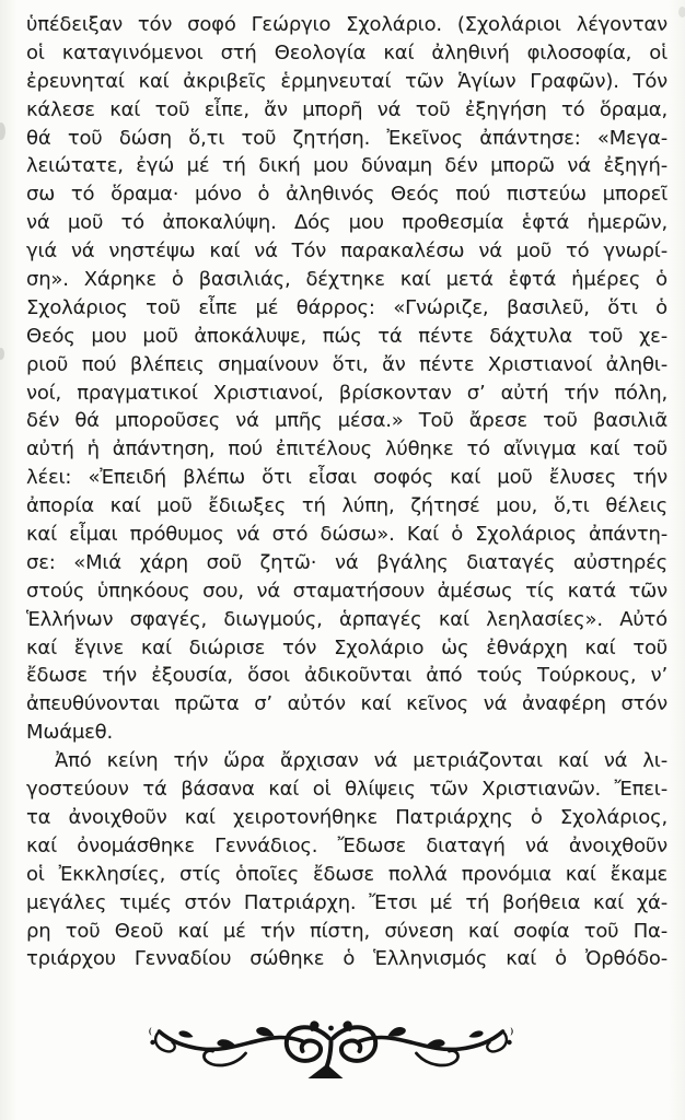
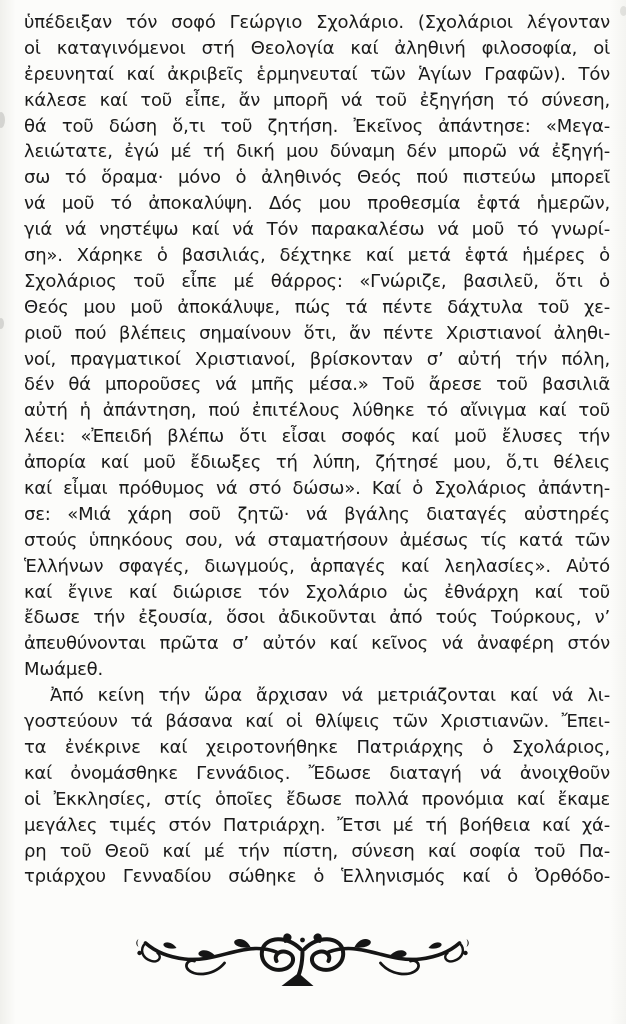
  ὑπέδειξαν τόν σοφό Γεώργιο Σχολάριο. (Σχολάριοι λέγονταν
  οἱ καταγινόμενοι στή Θεολογία καί ἀληθινή φιλοσοφία, οἱ
  ἐρευνηταί καί ἀκριβεῖς ἑρμηνευταί τῶν Ἁγίων Γραφῶν). Τόν
- κάλεσε καί τοῦ εἶπε, ἄν μπορῆ νά τοῦ ἐξηγήση τό ὅραμα,
+ κάλεσε καί τοῦ εἶπε, ἄν μπορῆ νά τοῦ ἐξηγήση τό σύνεση,
  θά τοῦ δώση ὅ,τι τοῦ ζητήση. Ἐκεῖνος ἀπάντησε: «Μεγα-
  λειώτατε, ἐγώ μέ τή δική μου δύναμη δέν μπορῶ νά ἐξηγή-
  σω τό ὅραμα· μόνο ὁ ἀληθινός Θεός πού πιστεύω μπορεῖ
  νά μοῦ τό ἀποκαλύψη. Δός μου προθεσμία ἑφτά ἡμερῶν,
  γιά νά νηστέψω καί νά Τόν παρακαλέσω νά μοῦ τό γνωρί-
  ση». Χάρηκε ὁ βασιλιάς, δέχτηκε καί μετά ἑφτά ἡμέρες ὁ
  Σχολάριος τοῦ εἶπε μέ θάρρος: «Γνώριζε, βασιλεῦ, ὅτι ὁ
  Θεός μου μοῦ ἀποκάλυψε, πώς τά πέντε δάχτυλα τοῦ χε-
  ριοῦ πού βλέπεις σημαίνουν ὅτι, ἄν πέντε Χριστιανοί ἀληθι-
  νοί, πραγματικοί Χριστιανοί, βρίσκονταν σ’ αὐτή τήν πόλη,
  δέν θά μποροῦσες νά μπῆς μέσα.» Τοῦ ἄρεσε τοῦ βασιλιᾶ
  αὐτή ἡ ἀπάντηση, πού ἐπιτέλους λύθηκε τό αἴνιγμα καί τοῦ
  λέει: «Ἐπειδή βλέπω ὅτι εἶσαι σοφός καί μοῦ ἔλυσες τήν
  ἀπορία καί μοῦ ἔδιωξες τή λύπη, ζήτησέ μου, ὅ,τι θέλεις
  καί εἶμαι πρόθυμος νά στό δώσω». Καί ὁ Σχολάριος ἀπάντη-
  σε: «Μιά χάρη σοῦ ζητῶ· νά βγάλης διαταγές αὐστηρές
  στούς ὑπηκόους σου, νά σταματήσουν ἀμέσως τίς κατά τῶν
  Ἑλλήνων σφαγές, διωγμούς, ἁρπαγές καί λεηλασίες». Αὐτό
  καί ἔγινε καί διώρισε τόν Σχολάριο ὡς ἐθνάρχη καί τοῦ
  ἔδωσε τήν ἐξουσία, ὅσοι ἀδικοῦνται ἀπό τούς Τούρκους, ν’
  ἀπευθύνονται πρῶτα σ’ αὐτόν καί κεῖνος νά ἀναφέρη στόν
  Μωάμεθ.
  Ἀπό κείνη τήν ὥρα ἄρχισαν νά μετριάζονται καί νά λι-
  γοστεύουν τά βάσανα καί οἱ θλίψεις τῶν Χριστιανῶν. Ἔπει-
- τα ἀνοιχθοῦν καί χειροτονήθηκε Πατριάρχης ὁ Σχολάριος,
+ τα ἐνέκρινε καί χειροτονήθηκε Πατριάρχης ὁ Σχολάριος,
  καί ὀνομάσθηκε Γεννάδιος. Ἔδωσε διαταγή νά ἀνοιχθοῦν
  οἱ Ἐκκλησίες, στίς ὁποῖες ἔδωσε πολλά προνόμια καί ἔκαμε
  μεγάλες τιμές στόν Πατριάρχη. Ἔτσι μέ τή βοήθεια καί χά-
  ρη τοῦ Θεοῦ καί μέ τήν πίστη, σύνεση καί σοφία τοῦ Πα-
  τριάρχου Γενναδίου σώθηκε ὁ Ἑλληνισμός καί ὁ Ὀρθόδο-
